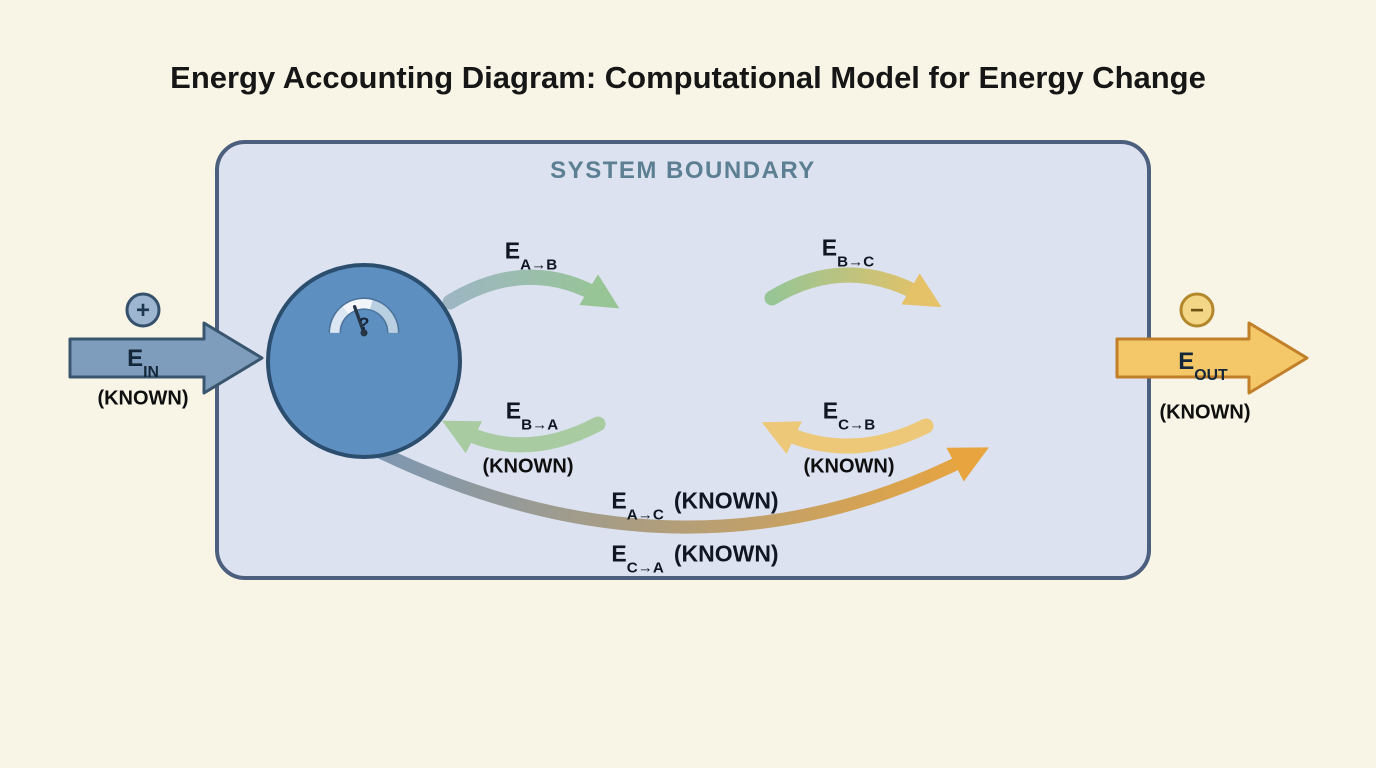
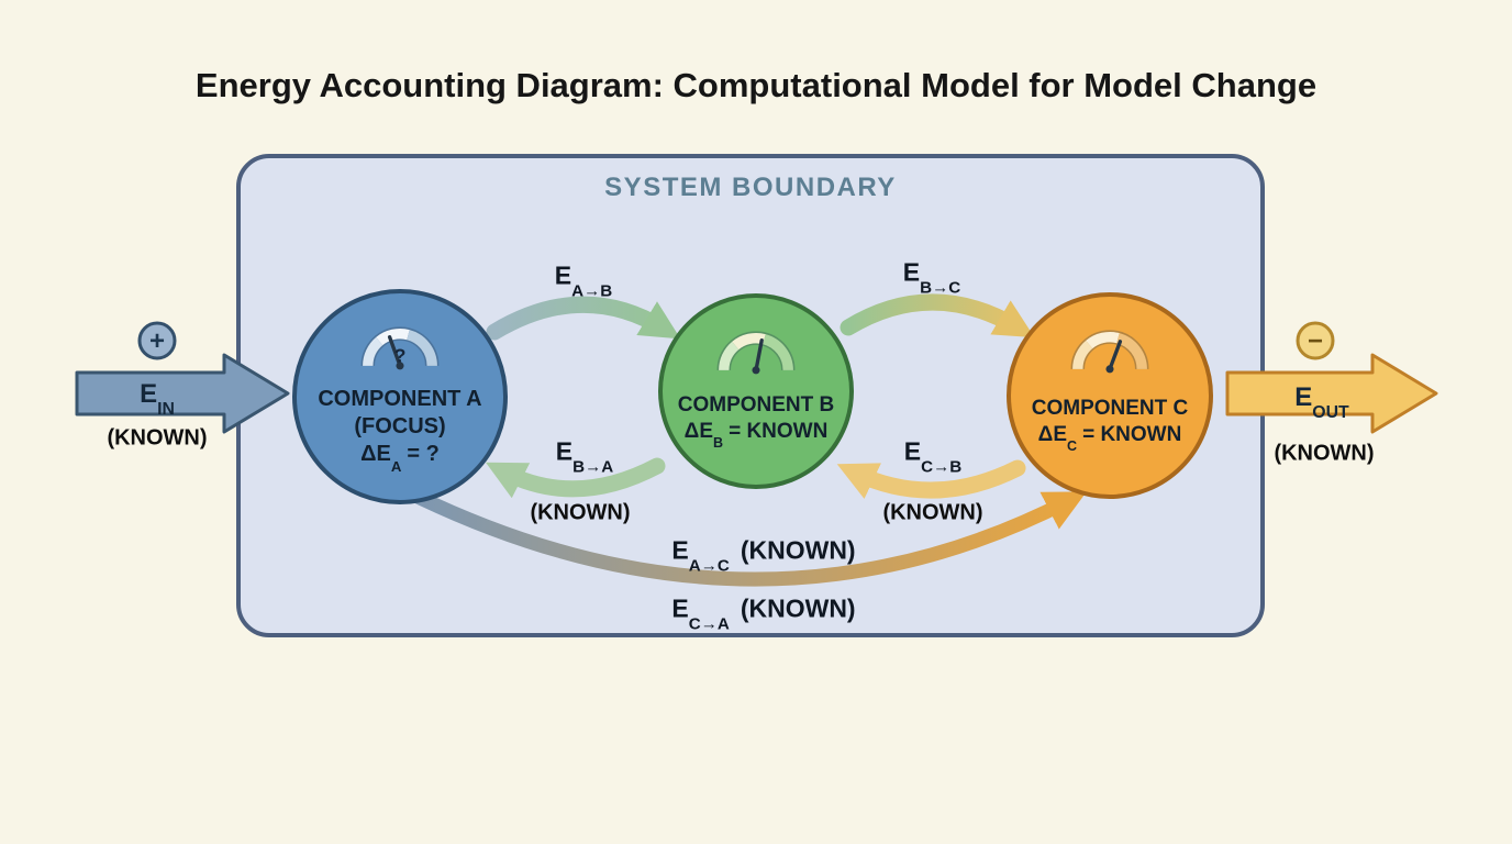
- Energy Accounting Diagram: Computational Model for Energy Change
+ Energy Accounting Diagram: Computational Model for Model Change
  SYSTEM BOUNDARY
  +
  −
  ?
+ COMPONENT A
+ (FOCUS)
+ ΔEA= ?
+ COMPONENT B
+ ΔEB= KNOWN
+ COMPONENT C
+ ΔEC= KNOWN
  EA→B
  EB→C
  EB→A
  (KNOWN)
  EC→B
  (KNOWN)
  EA→C(KNOWN)
  EC→A(KNOWN)
  EIN
  (KNOWN)
  EOUT
  (KNOWN)
